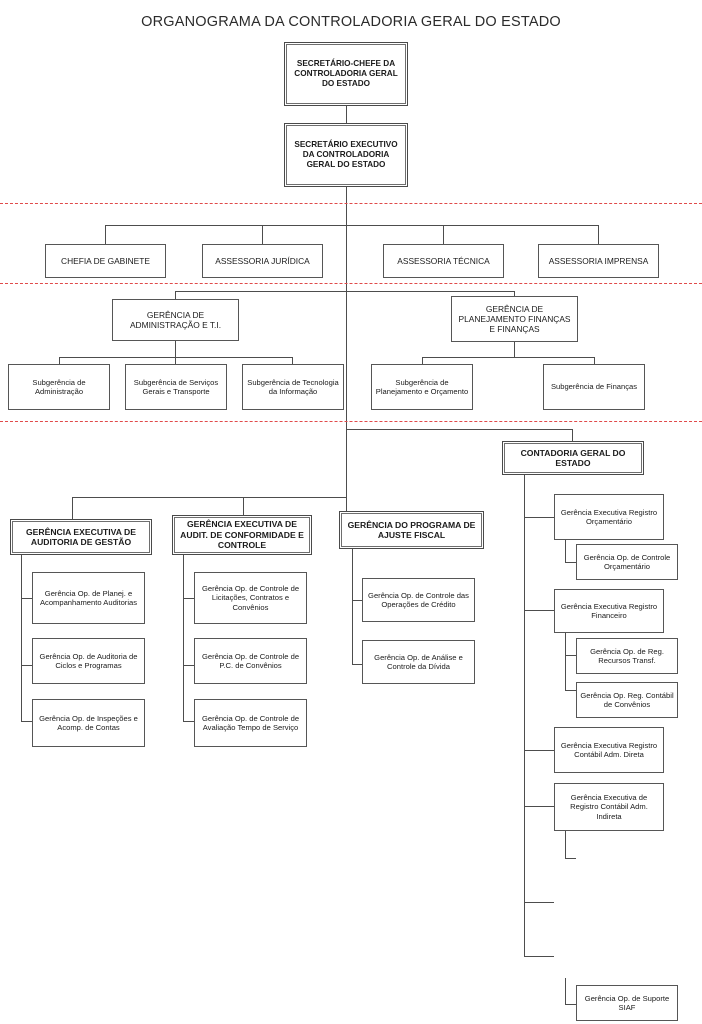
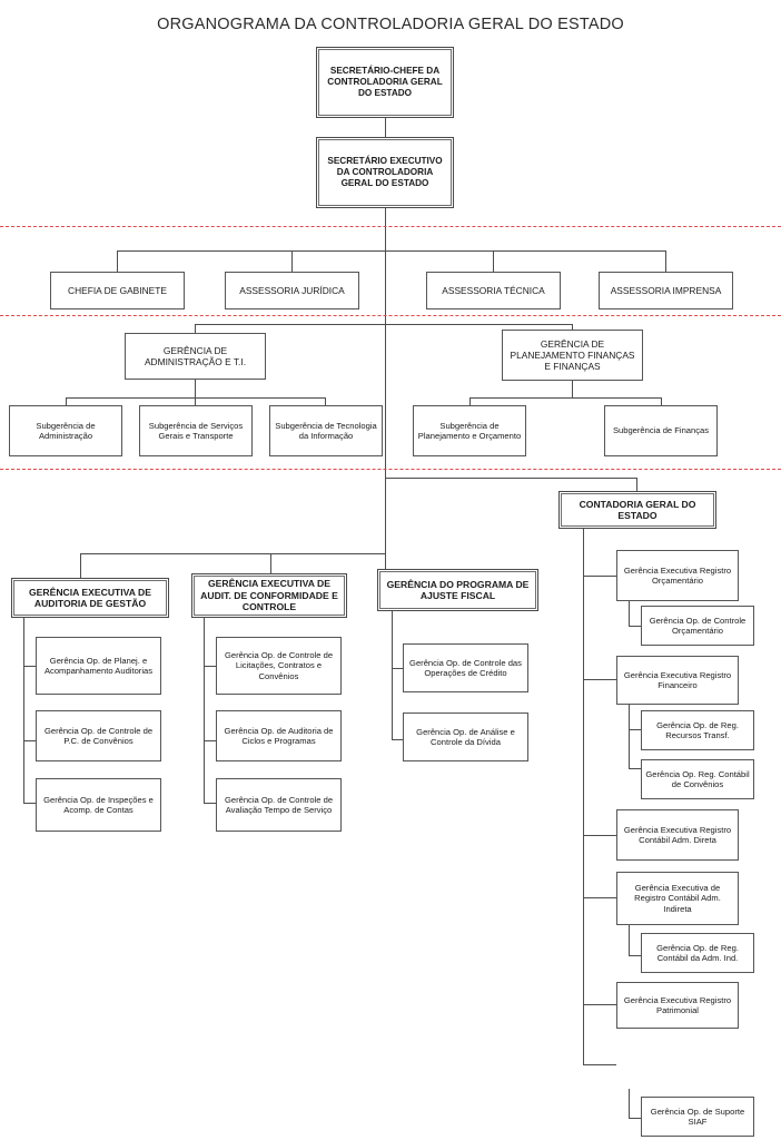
  ORGANOGRAMA DA CONTROLADORIA GERAL DO ESTADO
  SECRETÁRIO-CHEFE DA CONTROLADORIA GERAL DO ESTADO
  SECRETÁRIO EXECUTIVO DA CONTROLADORIA GERAL DO ESTADO
  CHEFIA DE GABINETE
  ASSESSORIA JURÍDICA
  ASSESSORIA TÉCNICA
  ASSESSORIA IMPRENSA
  GERÊNCIA DE ADMINISTRAÇÃO E T.I.
  GERÊNCIA DE PLANEJAMENTO FINANÇAS E FINANÇAS
  Subgerência de Administração
  Subgerência de Serviços Gerais e Transporte
  Subgerência de Tecnologia da Informação
  Subgerência de Planejamento e Orçamento
  Subgerência de Finanças
  GERÊNCIA EXECUTIVA DE AUDITORIA DE GESTÃO
  Gerência Op. de Planej. e Acompanhamento Auditorias
- Gerência Op. de Auditoria de Ciclos e Programas
+ Gerência Op. de Controle de P.C. de Convênios
  Gerência Op. de Inspeções e Acomp. de Contas
  GERÊNCIA EXECUTIVA DE AUDIT. DE CONFORMIDADE E CONTROLE
  Gerência Op. de Controle de Licitações, Contratos e Convênios
- Gerência Op. de Controle de P.C. de Convênios
+ Gerência Op. de Auditoria de Ciclos e Programas
  Gerência Op. de Controle de Avaliação Tempo de Serviço
  GERÊNCIA DO PROGRAMA DE AJUSTE FISCAL
  Gerência Op. de Controle das Operações de Crédito
  Gerência Op. de Análise e Controle da Dívida
  CONTADORIA GERAL DO ESTADO
  Gerência Executiva Registro Orçamentário
  Gerência Op. de Controle Orçamentário
  Gerência Executiva Registro Financeiro
  Gerência Op. de Reg. Recursos Transf.
  Gerência Op. Reg. Contábil de Convênios
  Gerência Executiva Registro Contábil Adm. Direta
  Gerência Executiva de Registro Contábil Adm. Indireta
+ Gerência Op. de Reg. Contábil da Adm. Ind.
+ Gerência Executiva Registro Patrimonial
  Gerência Op. de Suporte SIAF
